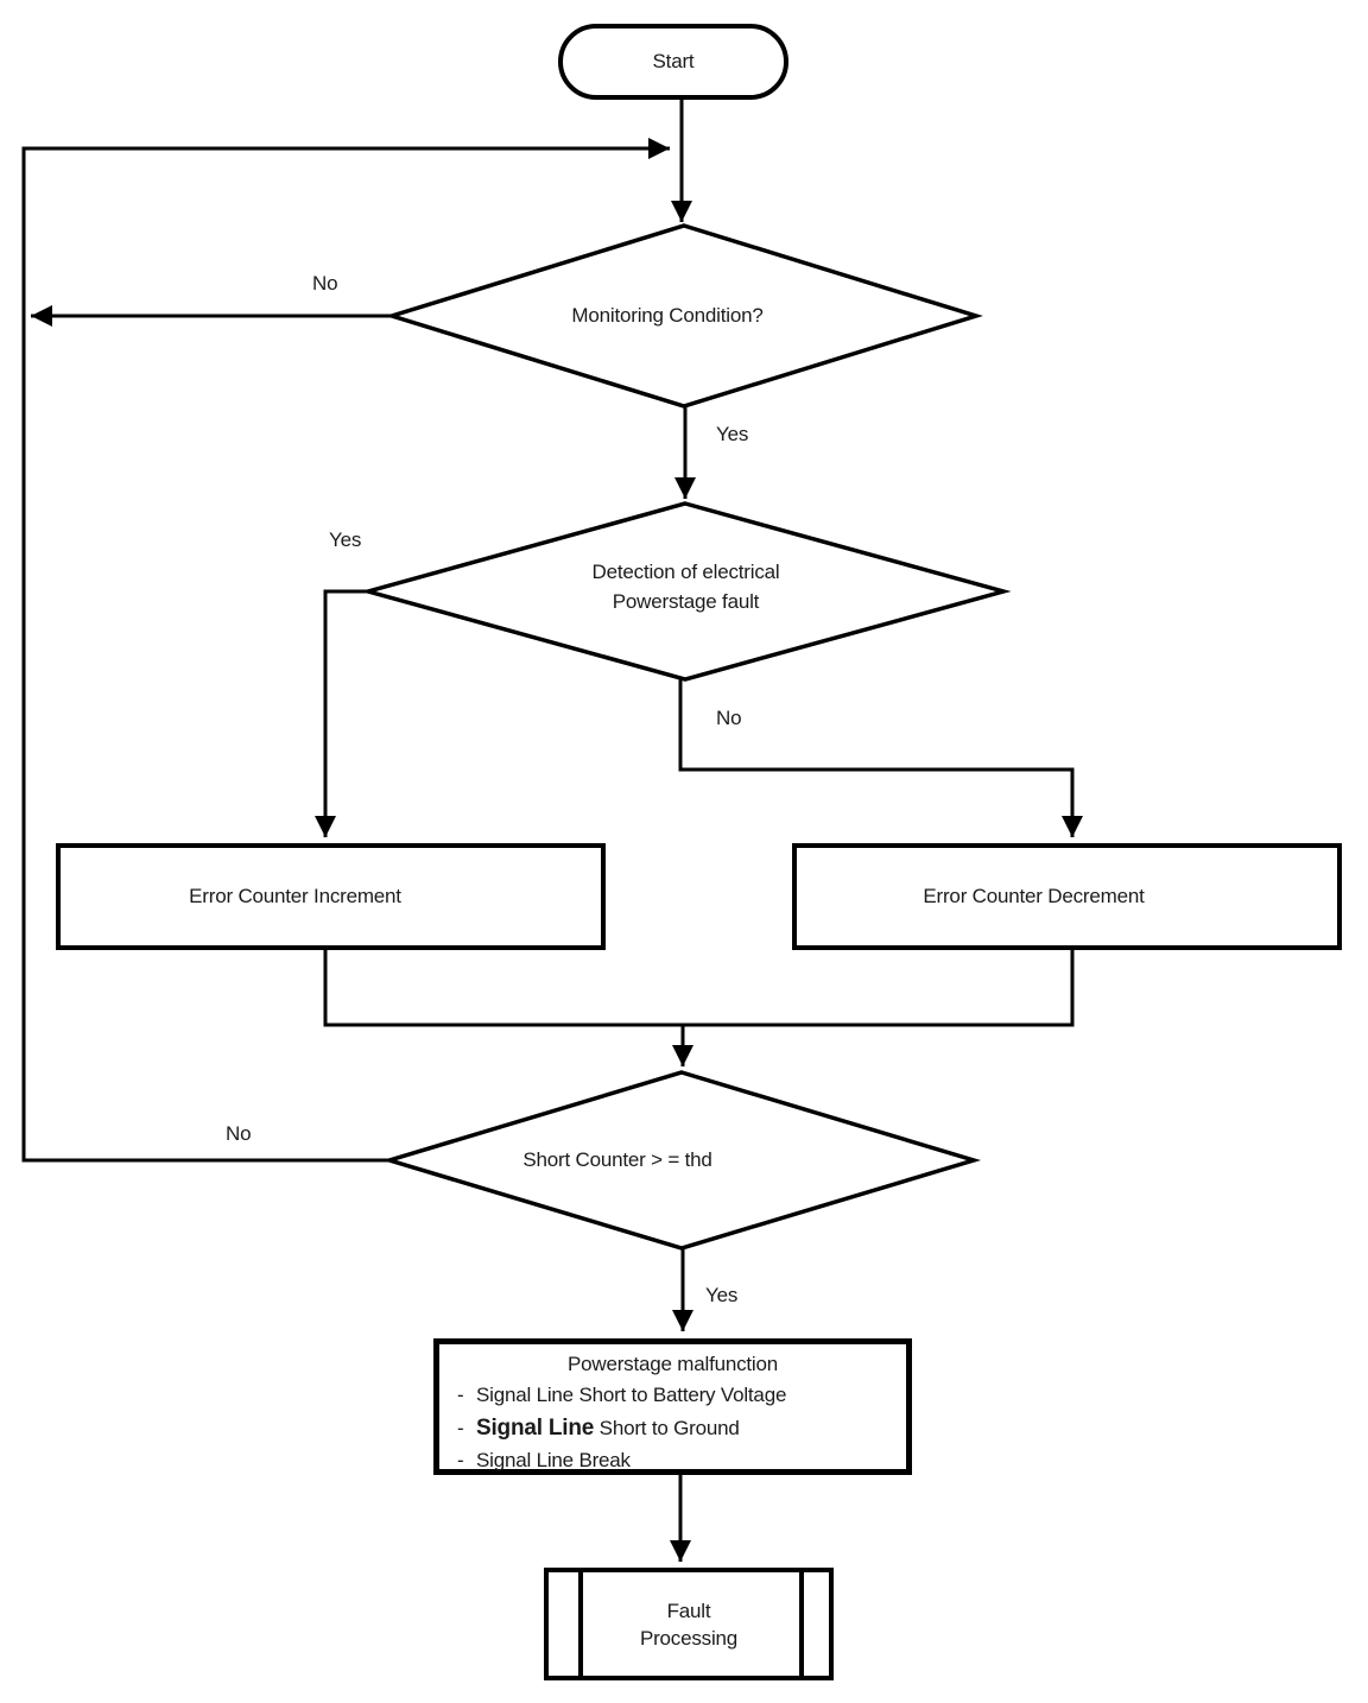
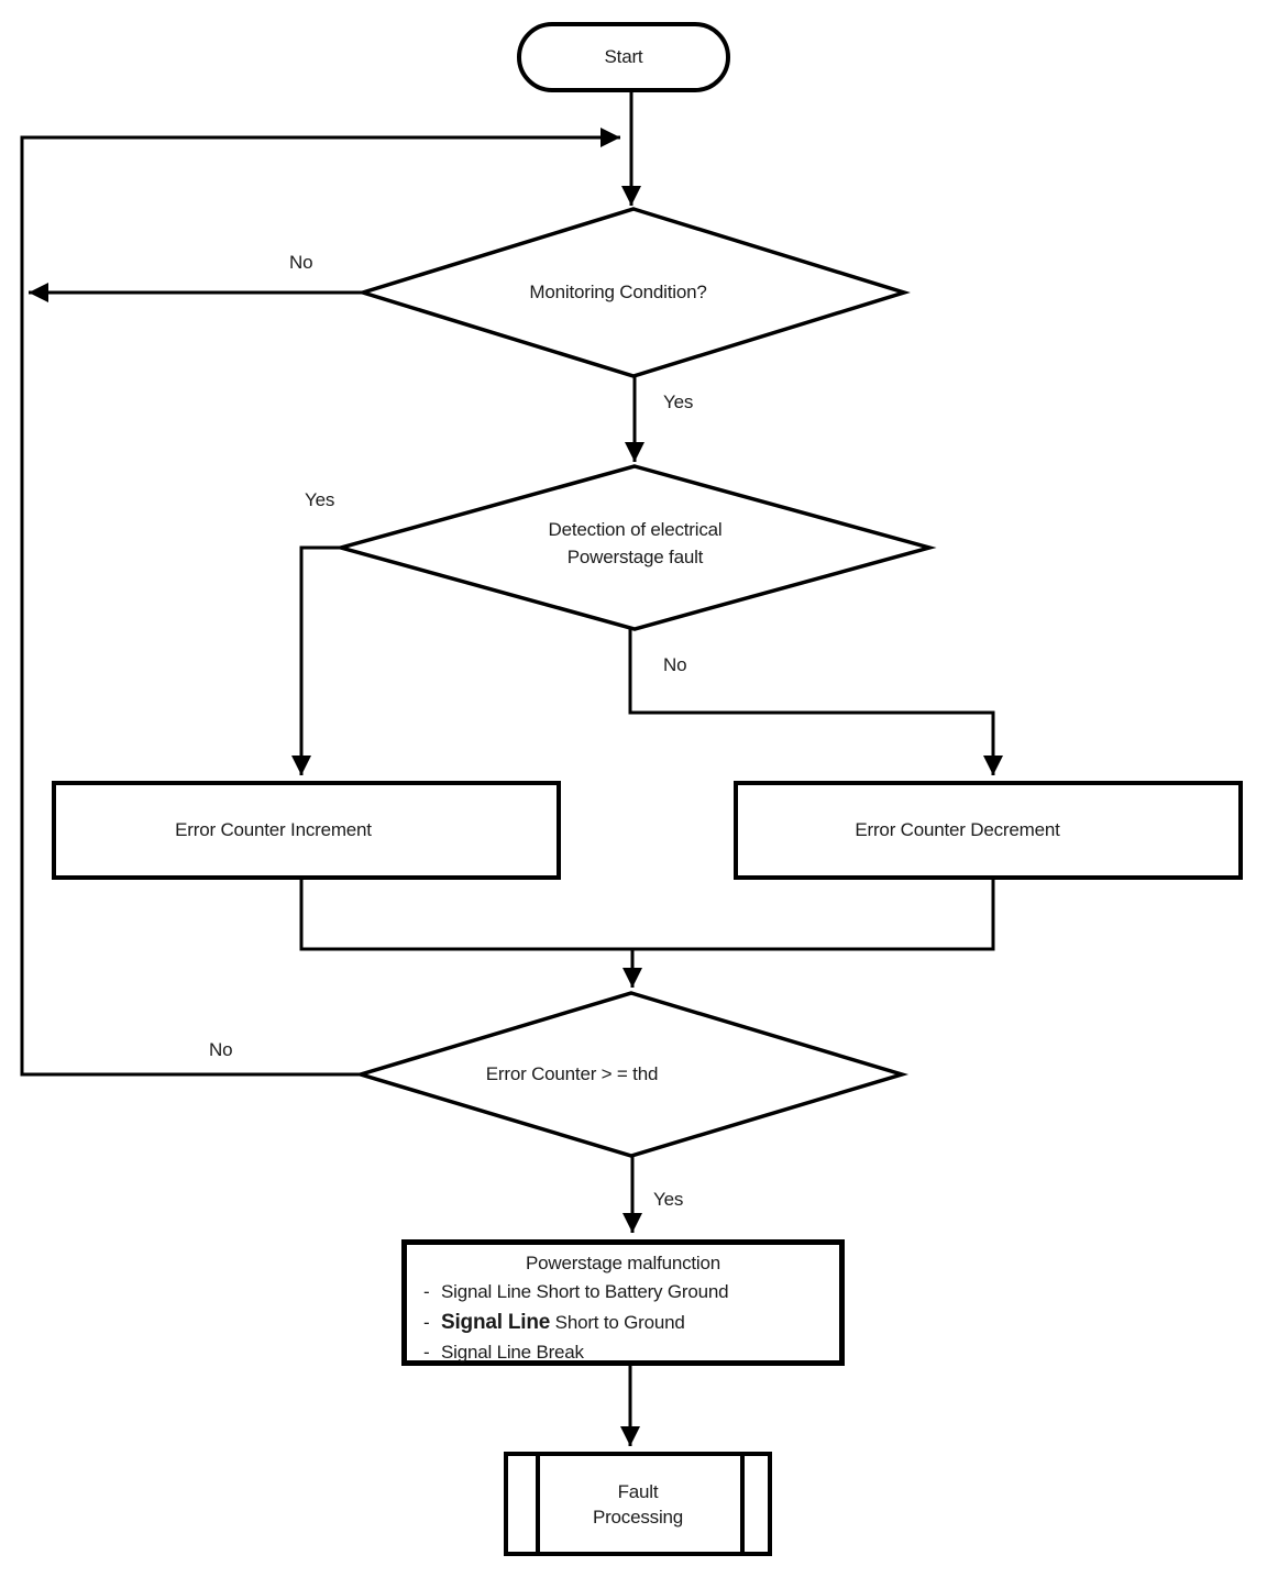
  Start
  Monitoring Condition?
  Detection of electrical
  Powerstage fault
- Short Counter > = thd
+ Error Counter > = thd
  Error Counter Increment
  Error Counter Decrement
  Powerstage malfunction
- - Signal Line Short to Battery Voltage
+ - Signal Line Short to Battery Ground
  - Signal Line Short to Ground
  - Signal Line Break
  Fault
  Processing
  No
  Yes
  Yes
  No
  No
  Yes
